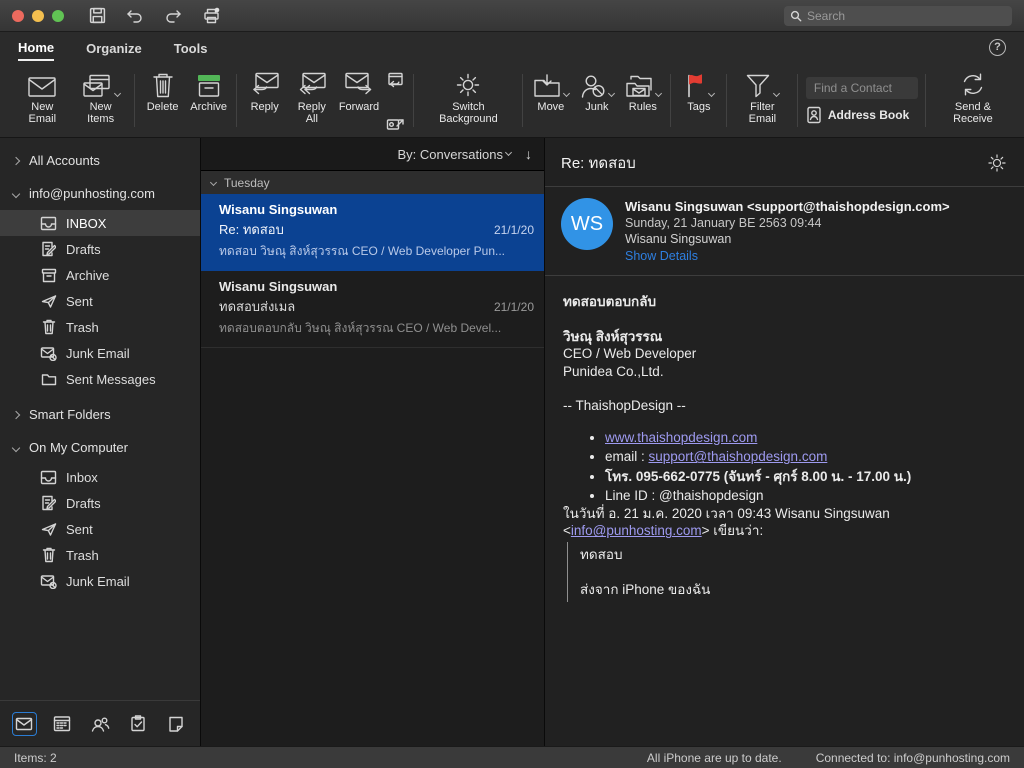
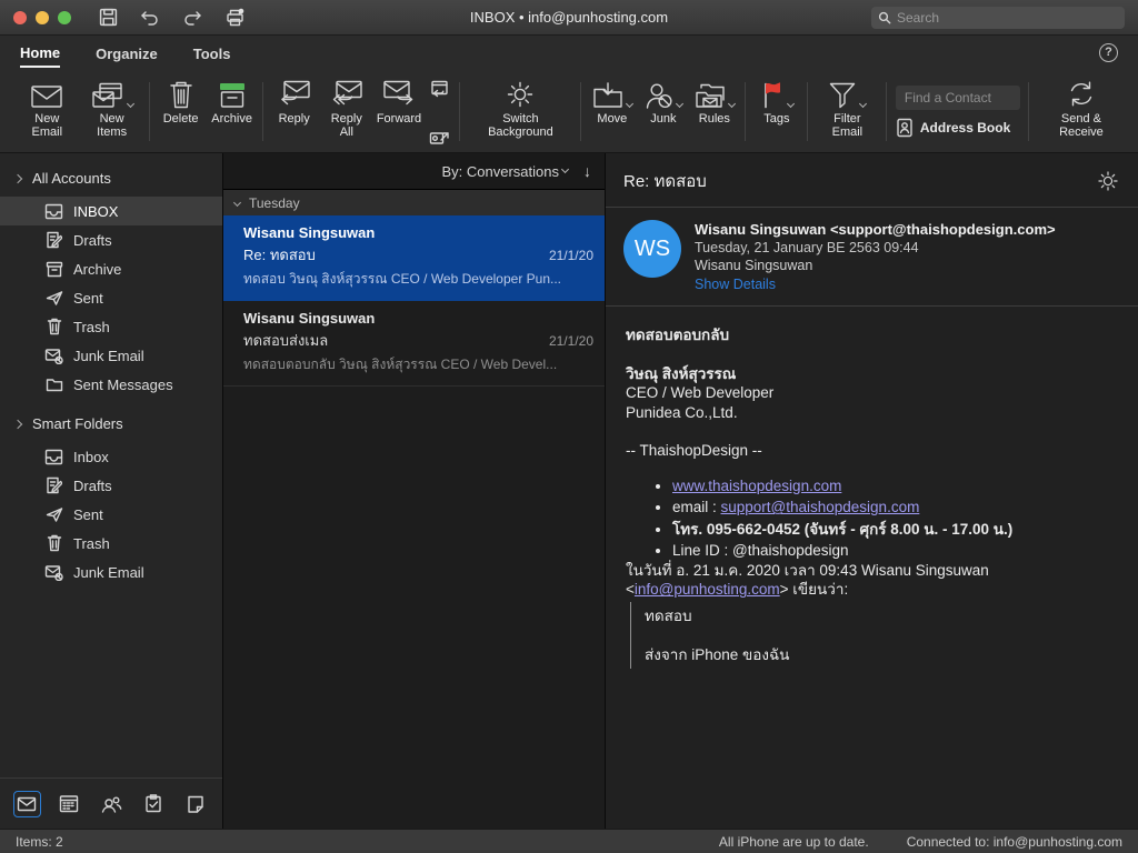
+ INBOX • info@punhosting.com
  Search
  Home
  Organize
  Tools
  ?
  New Email
  New Items
  Delete
  Archive
  Reply
  Reply All
  Forward
  Switch Background
  Move
  Junk
  Rules
  Tags
  Filter Email
  Find a Contact
  Address Book
  Send & Receive
  All Accounts
- info@punhosting.com
  INBOX
  Drafts
  Archive
  Sent
  Trash
  Junk Email
  Sent Messages
  Smart Folders
- On My Computer
  Inbox
  Drafts
  Sent
  Trash
  Junk Email
  By: Conversations
  ↓
  Tuesday
  Wisanu Singsuwan
  Re: ทดสอบ
  21/1/20
  ทดสอบ วิษณุ สิงห์สุวรรณ CEO / Web Developer Pun...
  Wisanu Singsuwan
  ทดสอบส่งเมล
  21/1/20
  ทดสอบตอบกลับ วิษณุ สิงห์สุวรรณ CEO / Web Devel...
  Re: ทดสอบ
  WS
  Wisanu Singsuwan <support@thaishopdesign.com>
- Sunday, 21 January BE 2563 09:44
+ Tuesday, 21 January BE 2563 09:44
  Wisanu Singsuwan
  Show Details
  ทดสอบตอบกลับ
  วิษณุ สิงห์สุวรรณ
  CEO / Web Developer
  Punidea Co.,Ltd.
  -- ThaishopDesign --
  www.thaishopdesign.com
  email : support@thaishopdesign.com
- โทร. 095-662-0775 (จันทร์ - ศุกร์ 8.00 น. - 17.00 น.)
+ โทร. 095-662-0452 (จันทร์ - ศุกร์ 8.00 น. - 17.00 น.)
  Line ID : @thaishopdesign
  ในวันที่ อ. 21 ม.ค. 2020 เวลา 09:43 Wisanu Singsuwan <info@punhosting.com> เขียนว่า:
  ทดสอบ
  ส่งจาก iPhone ของฉัน
  Items: 2
  All iPhone are up to date.
  Connected to: info@punhosting.com
